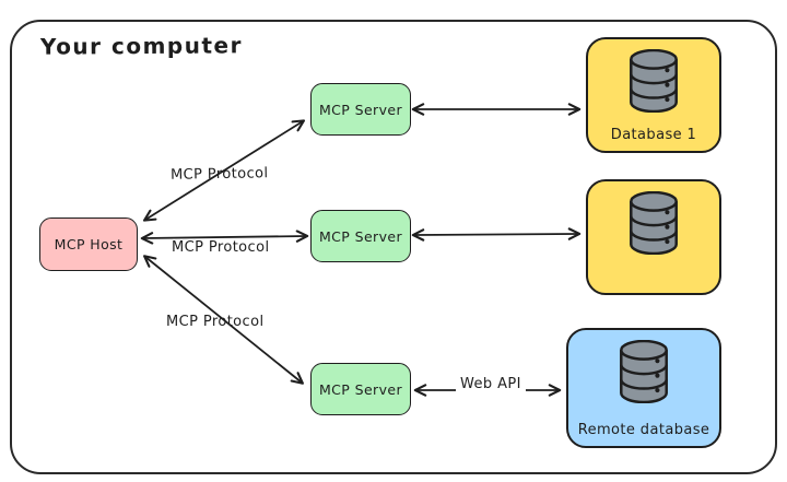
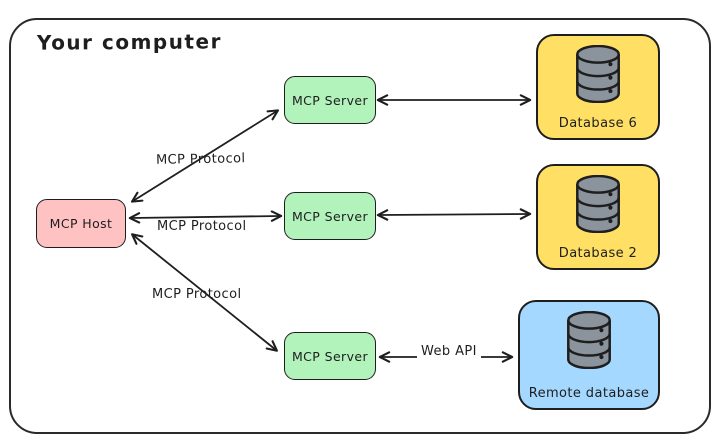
  Your computer
  MCP Host
  MCP Server
  MCP Server
  MCP Server
- Database 1
+ Database 6
+ Database 2
  Remote database
  MCP Protocol
  MCP Protocol
  MCP Protocol
  Web API
